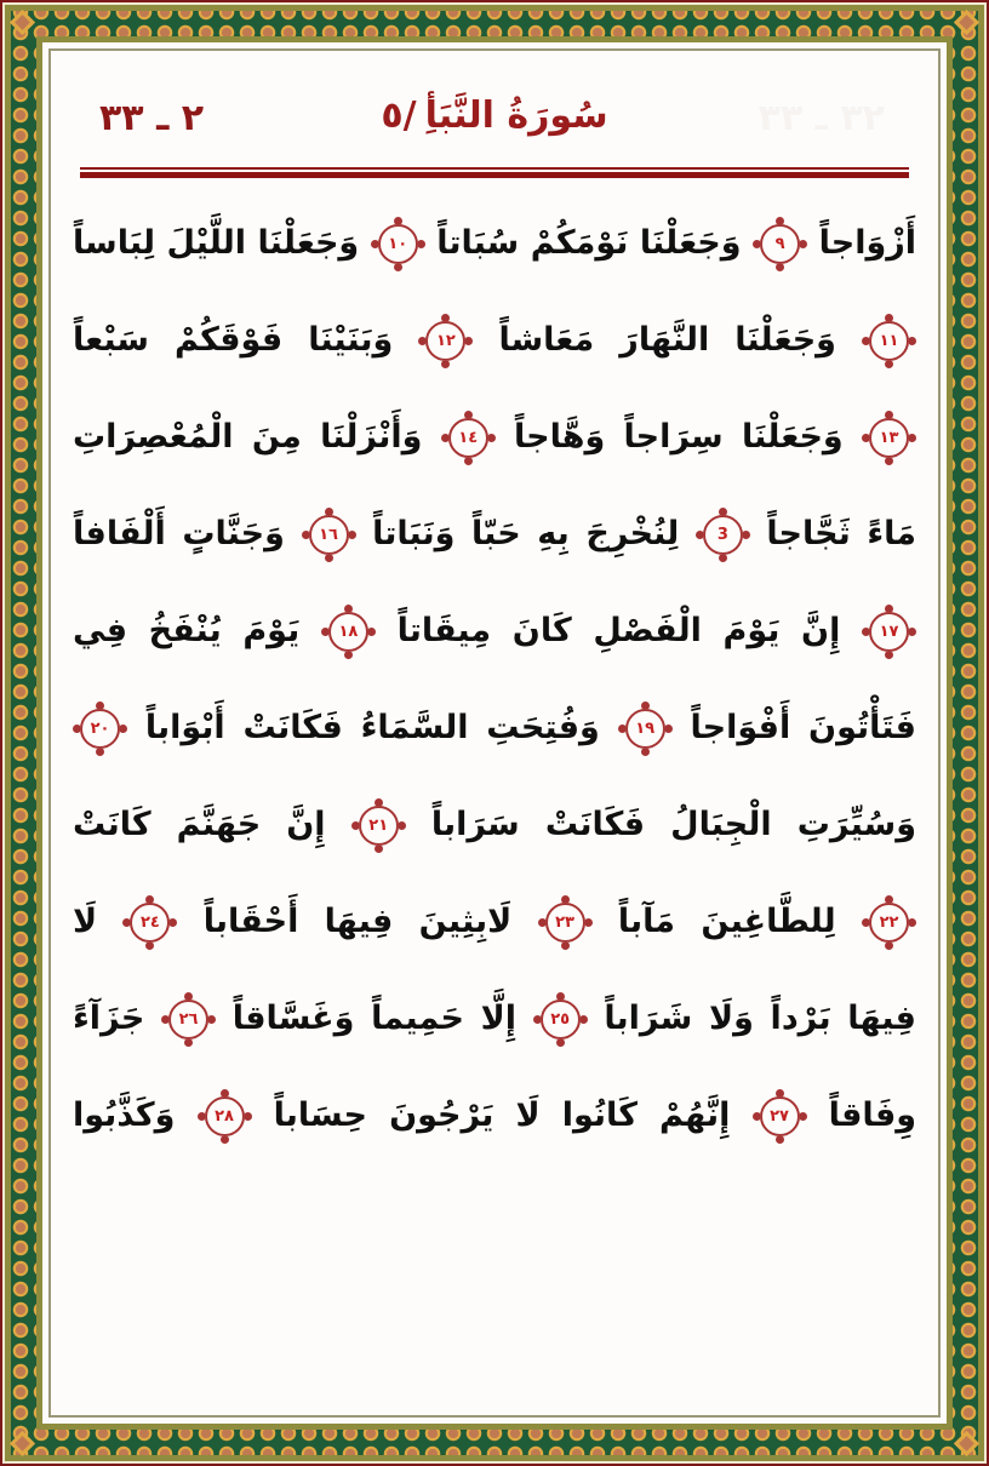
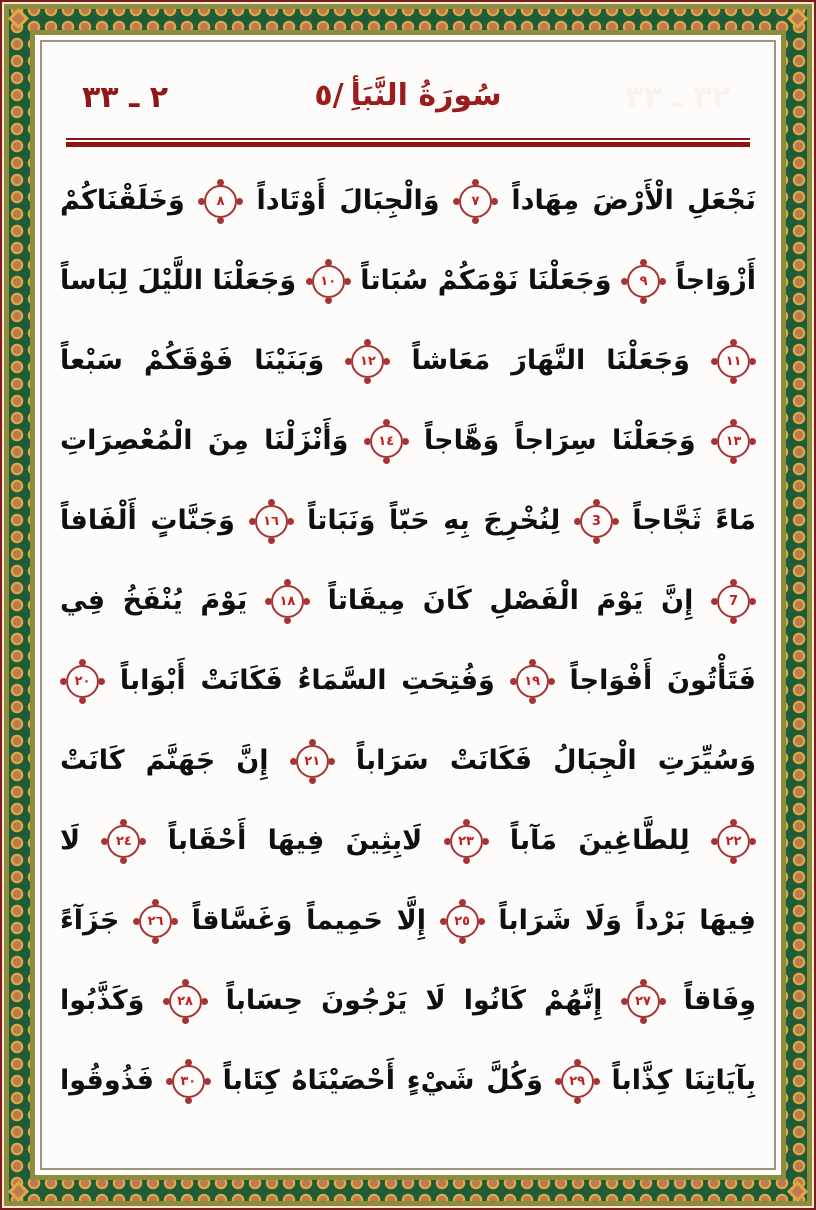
  ٢ ـ ٣٣
  ٥/
  سُورَةُ النَّبَأِ
+ نَجْعَلِ الْأَرْضَ مِهَاداً ٧ وَالْجِبَالَ أَوْتَاداً ٨ وَخَلَقْنَاكُمْ
  أَزْوَاجاً ٩ وَجَعَلْنَا نَوْمَكُمْ سُبَاتاً ١٠ وَجَعَلْنَا اللَّيْلَ لِبَاساً
  ١١ وَجَعَلْنَا النَّهَارَ مَعَاشاً ١٢ وَبَنَيْنَا فَوْقَكُمْ سَبْعاً
  ١٣ وَجَعَلْنَا سِرَاجاً وَهَّاجاً ١٤ وَأَنْزَلْنَا مِنَ الْمُعْصِرَاتِ
  مَاءً ثَجَّاجاً 3 لِنُخْرِجَ بِهِ حَبّاً وَنَبَاتاً ١٦ وَجَنَّاتٍ أَلْفَافاً
- ١٧ إِنَّ يَوْمَ الْفَصْلِ كَانَ مِيقَاتاً ١٨ يَوْمَ يُنْفَخُ فِي
+ 7 إِنَّ يَوْمَ الْفَصْلِ كَانَ مِيقَاتاً ١٨ يَوْمَ يُنْفَخُ فِي
  فَتَأْتُونَ أَفْوَاجاً ١٩ وَفُتِحَتِ السَّمَاءُ فَكَانَتْ أَبْوَاباً ٢٠
  وَسُيِّرَتِ الْجِبَالُ فَكَانَتْ سَرَاباً ٢١ إِنَّ جَهَنَّمَ كَانَتْ
  ٢٢ لِلطَّاغِينَ مَآباً ٢٣ لَابِثِينَ فِيهَا أَحْقَاباً ٢٤ لَا
  فِيهَا بَرْداً وَلَا شَرَاباً ٢٥ إِلَّا حَمِيماً وَغَسَّاقاً ٢٦ جَزَآءً
  وِفَاقاً ٢٧ إِنَّهُمْ كَانُوا لَا يَرْجُونَ حِسَاباً ٢٨ وَكَذَّبُوا
+ بِآيَاتِنَا كِذَّاباً ٢٩ وَكُلَّ شَيْءٍ أَحْصَيْنَاهُ كِتَاباً ٣٠ فَذُوقُوا
